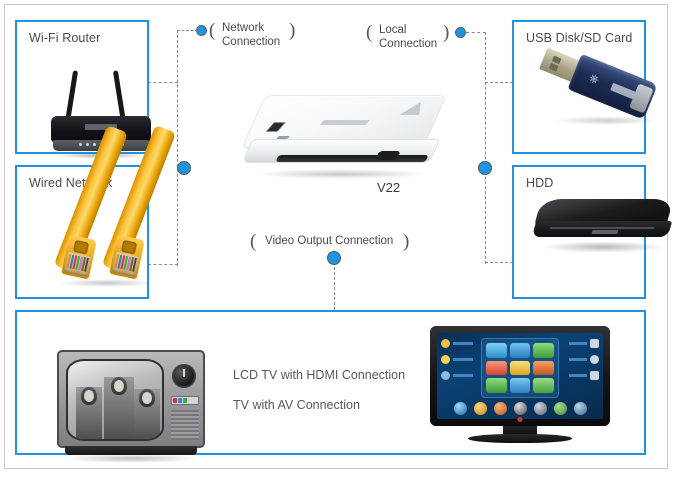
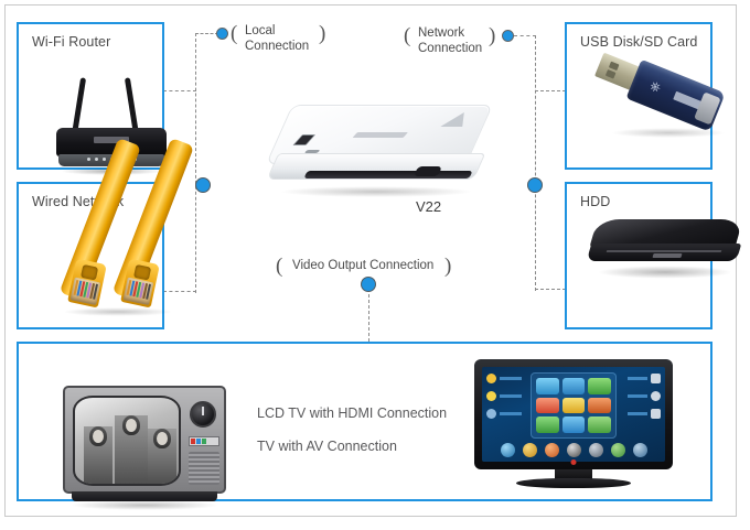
  (
- Network
+ Local
  Connection
  )
  (
- Local
+ Network
  Connection
  )
  (
  Video Output Connection
  )
  Wi-Fi Router
  Wired Netk
  USB Disk/SD Card
  HDD
  V22
  LCD TV with HDMI Connection
  TV with AV Connection
